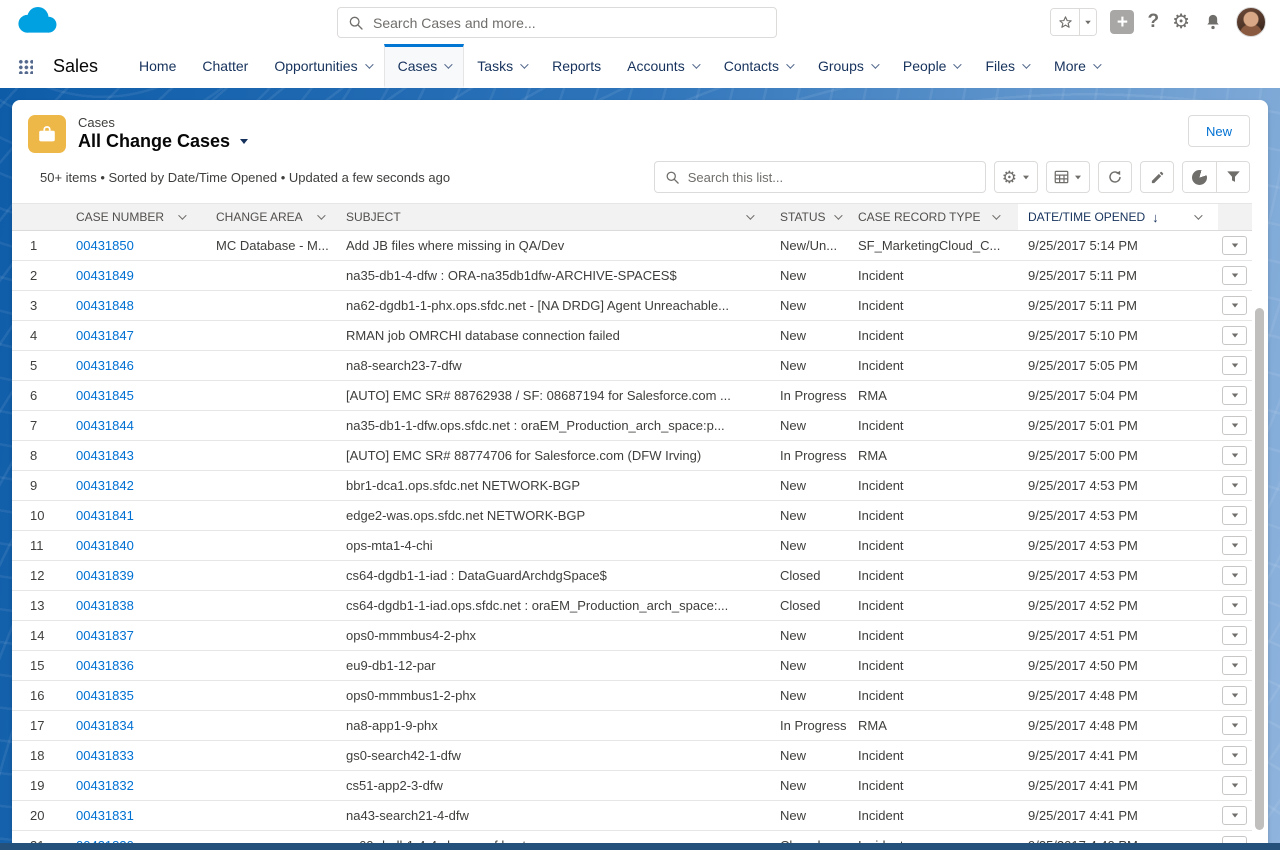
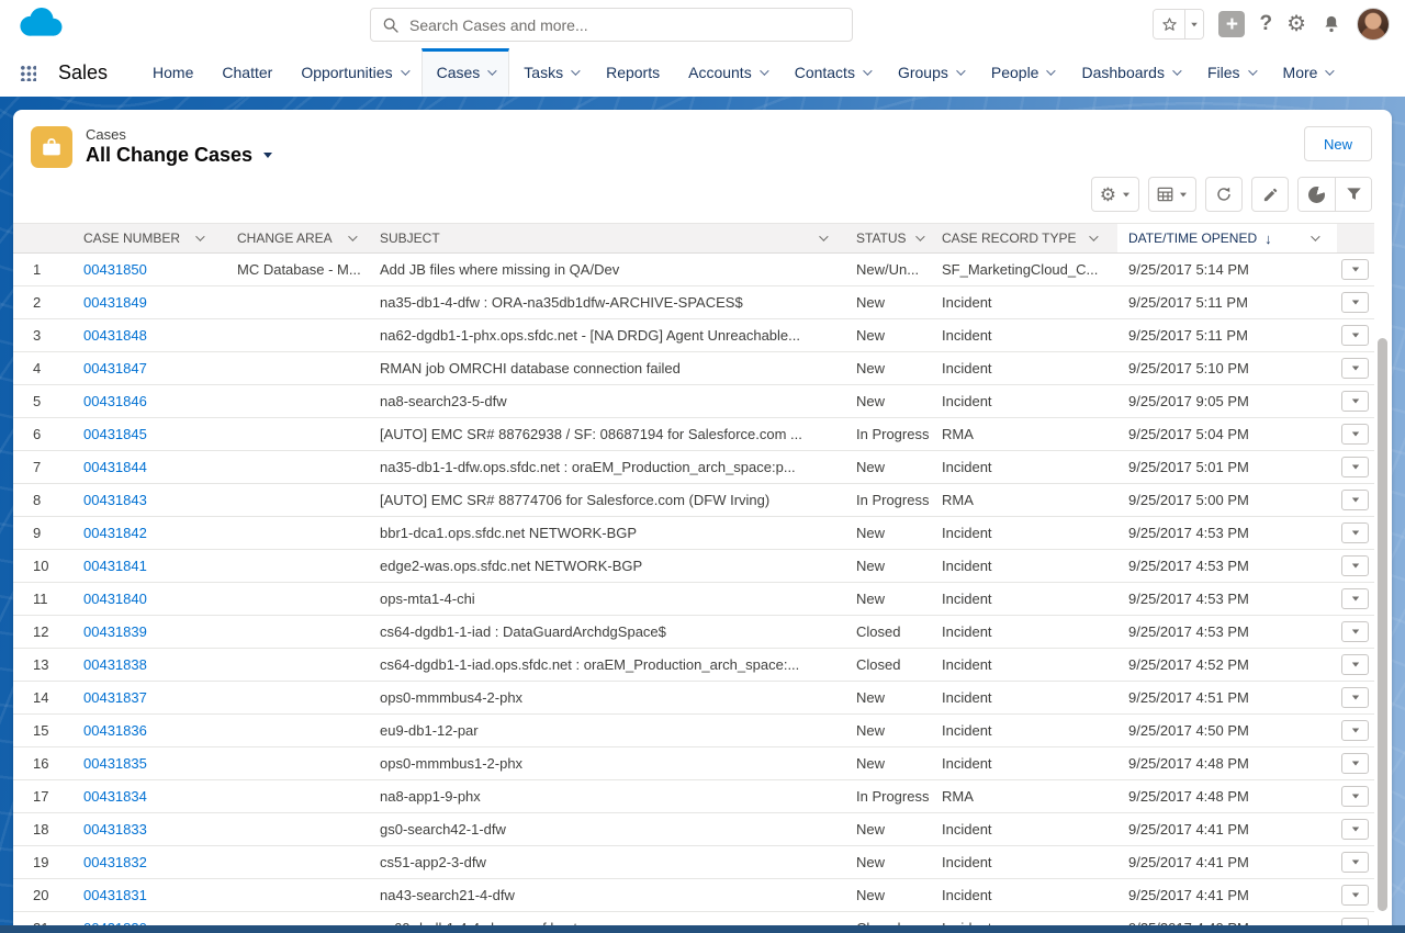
  Search Cases and more...
  +
  ?
  ⚙
  Sales
  Home
  Chatter
  Opportunities
  Cases
  Tasks
  Reports
  Accounts
  Contacts
  Groups
  People
+ Dashboards
  Files
  More
  Cases
  All Change Cases
  New
- 50+ items • Sorted by Date/Time Opened • Updated a few seconds ago
- Search this list...
  ⚙
  CASE NUMBER
  CHANGE AREA
  SUBJECT
  STATUS
  CASE RECORD TYPE
  DATE/TIME OPENED
  ↓
  1
  00431850
  MC Database - M...
  Add JB files where missing in QA/Dev
  New/Un...
  SF_MarketingCloud_C...
  9/25/2017 5:14 PM
  2
  00431849
  na35-db1-4-dfw : ORA-na35db1dfw-ARCHIVE-SPACES$
  New
  Incident
  9/25/2017 5:11 PM
  3
  00431848
  na62-dgdb1-1-phx.ops.sfdc.net - [NA DRDG] Agent Unreachable...
  New
  Incident
  9/25/2017 5:11 PM
  4
  00431847
  RMAN job OMRCHI database connection failed
  New
  Incident
  9/25/2017 5:10 PM
  5
  00431846
- na8-search23-7-dfw
+ na8-search23-5-dfw
  New
  Incident
- 9/25/2017 5:05 PM
+ 9/25/2017 9:05 PM
  6
  00431845
  [AUTO] EMC SR# 88762938 / SF: 08687194 for Salesforce.com ...
  In Progress
  RMA
  9/25/2017 5:04 PM
  7
  00431844
  na35-db1-1-dfw.ops.sfdc.net : oraEM_Production_arch_space:p...
  New
  Incident
  9/25/2017 5:01 PM
  8
  00431843
  [AUTO] EMC SR# 88774706 for Salesforce.com (DFW Irving)
  In Progress
  RMA
  9/25/2017 5:00 PM
  9
  00431842
  bbr1-dca1.ops.sfdc.net NETWORK-BGP
  New
  Incident
  9/25/2017 4:53 PM
  10
  00431841
  edge2-was.ops.sfdc.net NETWORK-BGP
  New
  Incident
  9/25/2017 4:53 PM
  11
  00431840
  ops-mta1-4-chi
  New
  Incident
  9/25/2017 4:53 PM
  12
  00431839
  cs64-dgdb1-1-iad : DataGuardArchdgSpace$
  Closed
  Incident
  9/25/2017 4:53 PM
  13
  00431838
  cs64-dgdb1-1-iad.ops.sfdc.net : oraEM_Production_arch_space:...
  Closed
  Incident
  9/25/2017 4:52 PM
  14
  00431837
  ops0-mmmbus4-2-phx
  New
  Incident
  9/25/2017 4:51 PM
  15
  00431836
  eu9-db1-12-par
  New
  Incident
  9/25/2017 4:50 PM
  16
  00431835
  ops0-mmmbus1-2-phx
  New
  Incident
  9/25/2017 4:48 PM
  17
  00431834
  na8-app1-9-phx
  In Progress
  RMA
  9/25/2017 4:48 PM
  18
  00431833
  gs0-search42-1-dfw
  New
  Incident
  9/25/2017 4:41 PM
  19
  00431832
  cs51-app2-3-dfw
  New
  Incident
  9/25/2017 4:41 PM
  20
  00431831
  na43-search21-4-dfw
  New
  Incident
  9/25/2017 4:41 PM
